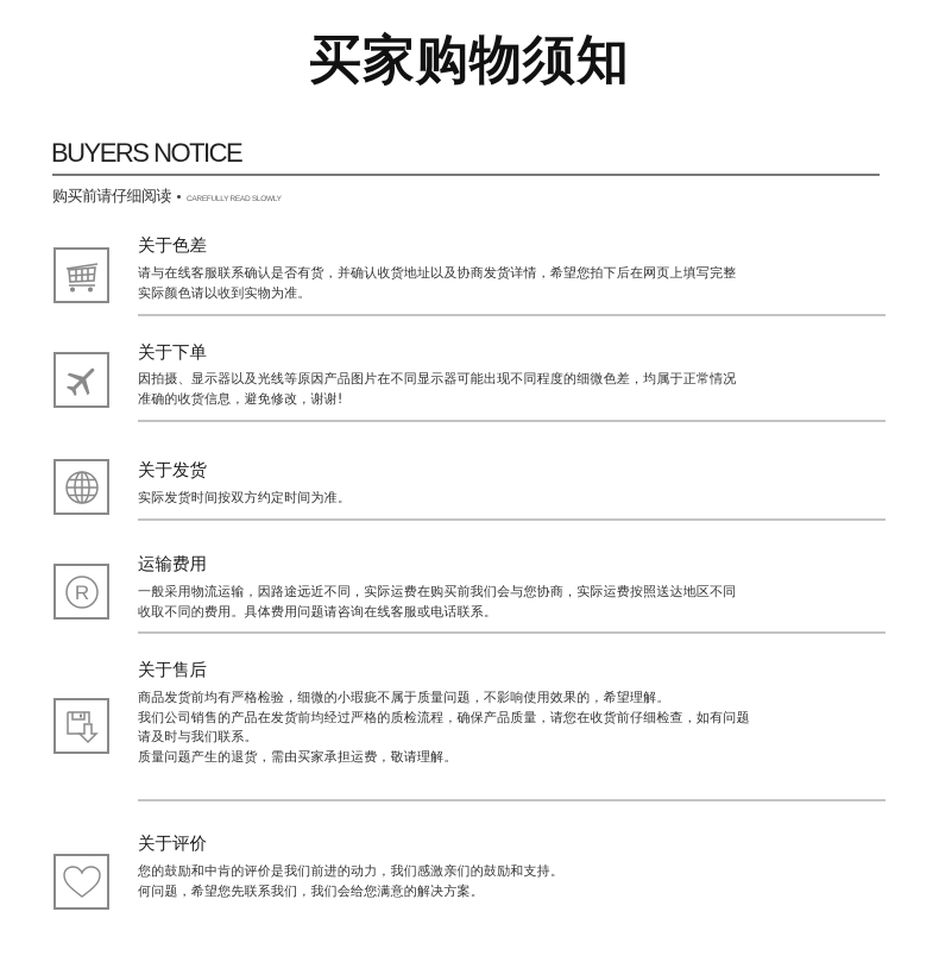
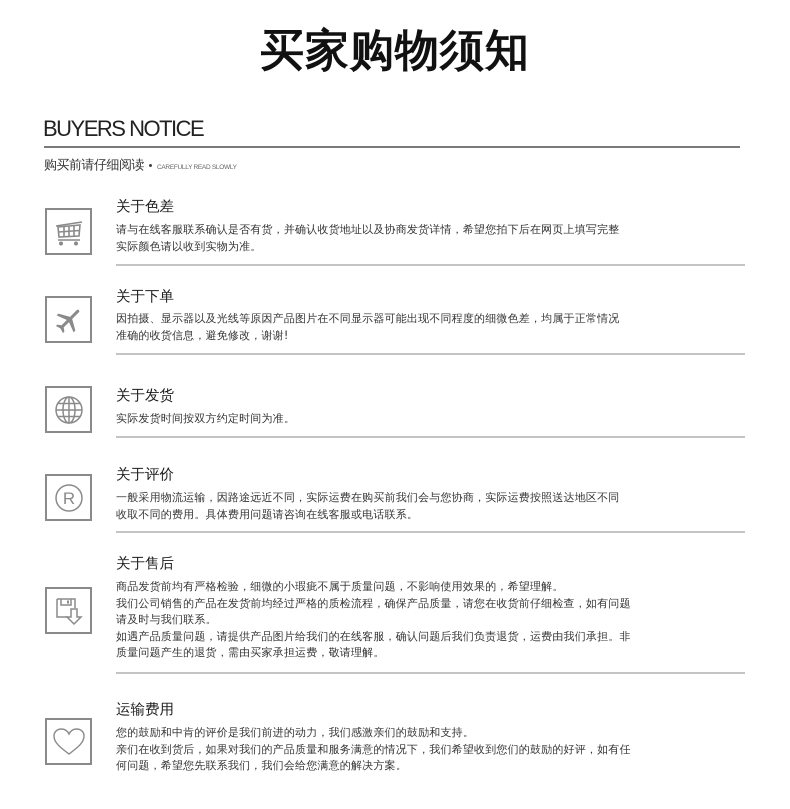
  买家购物须知
  BUYERS NOTICE
  购买前请仔细阅读
  关于色差
  请与在线客服联系确认是否有货，并确认收货地址以及协商发货详情，希望您拍下后在网页上填写完整
  实际颜色请以收到实物为准。
  关于下单
  因拍摄、显示器以及光线等原因产品图片在不同显示器可能出现不同程度的细微色差，均属于正常情况
  准确的收货信息，避免修改，谢谢!
  关于发货
  实际发货时间按双方约定时间为准。
  R
- 运输费用
+ 关于评价
  一般采用物流运输，因路途远近不同，实际运费在购买前我们会与您协商，实际运费按照送达地区不同
  收取不同的费用。具体费用问题请咨询在线客服或电话联系。
  关于售后
  商品发货前均有严格检验，细微的小瑕疵不属于质量问题，不影响使用效果的，希望理解。
  我们公司销售的产品在发货前均经过严格的质检流程，确保产品质量，请您在收货前仔细检查，如有问题
  请及时与我们联系。
+ 如遇产品质量问题，请提供产品图片给我们的在线客服，确认问题后我们负责退货，运费由我们承担。非
  质量问题产生的退货，需由买家承担运费，敬请理解。
- 关于评价
+ 运输费用
  您的鼓励和中肯的评价是我们前进的动力，我们感激亲们的鼓励和支持。
+ 亲们在收到货后，如果对我们的产品质量和服务满意的情况下，我们希望收到您们的鼓励的好评，如有任
  何问题，希望您先联系我们，我们会给您满意的解决方案。
